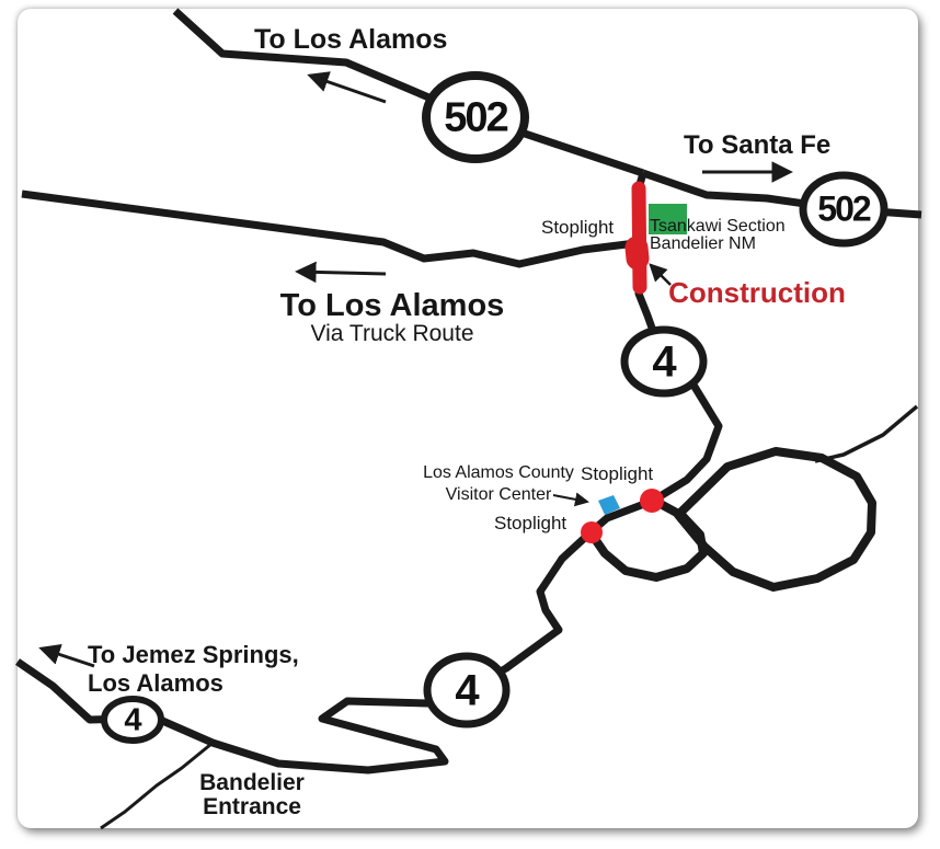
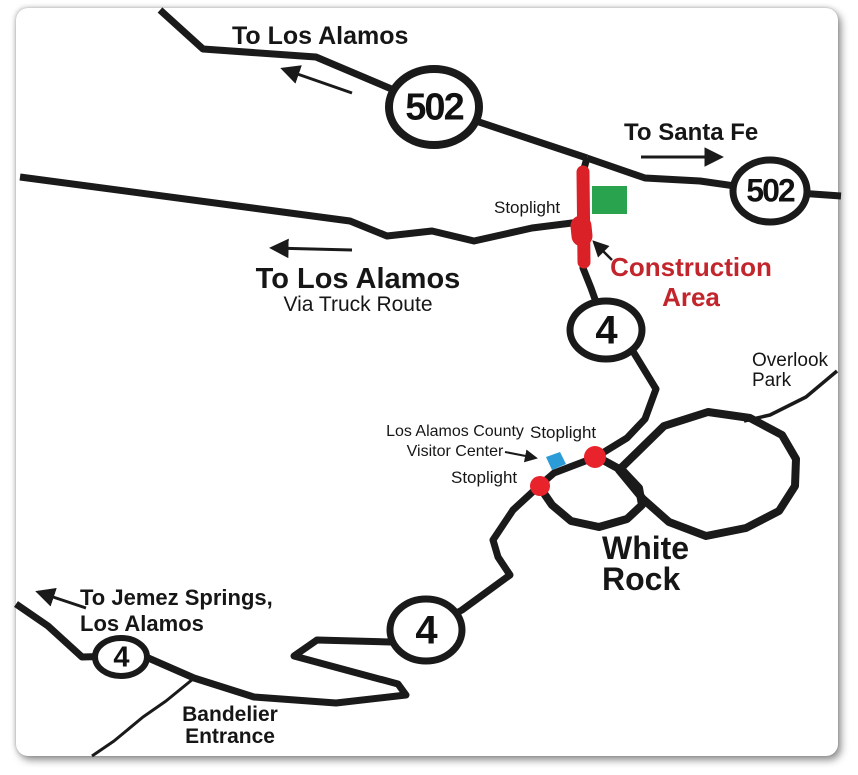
  To Los Alamos
  To Santa Fe
  Stoplight
- Tsankawi Section
- Bandelier NM
  Construction
+ Area
  To Los Alamos
  Via Truck Route
+ Overlook
+ Park
  Los Alamos County
  Visitor Center
  Stoplight
  Stoplight
+ White
+ Rock
  To Jemez Springs,
  Los Alamos
  Bandelier
  Entrance
  502
  502
  4
  4
  4
